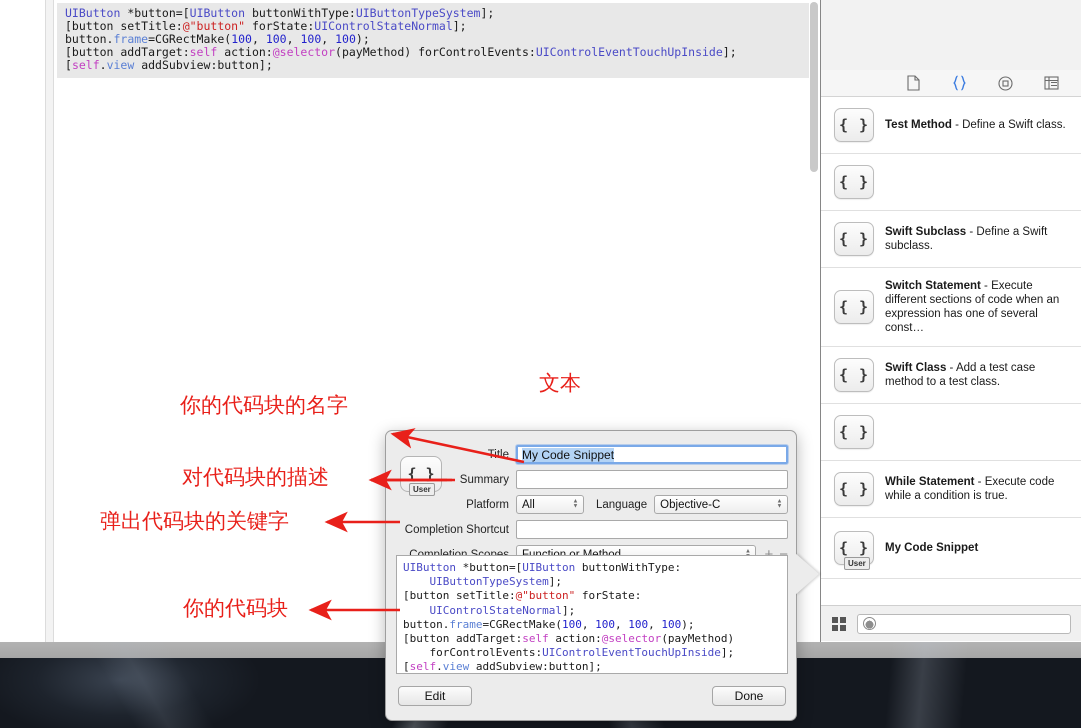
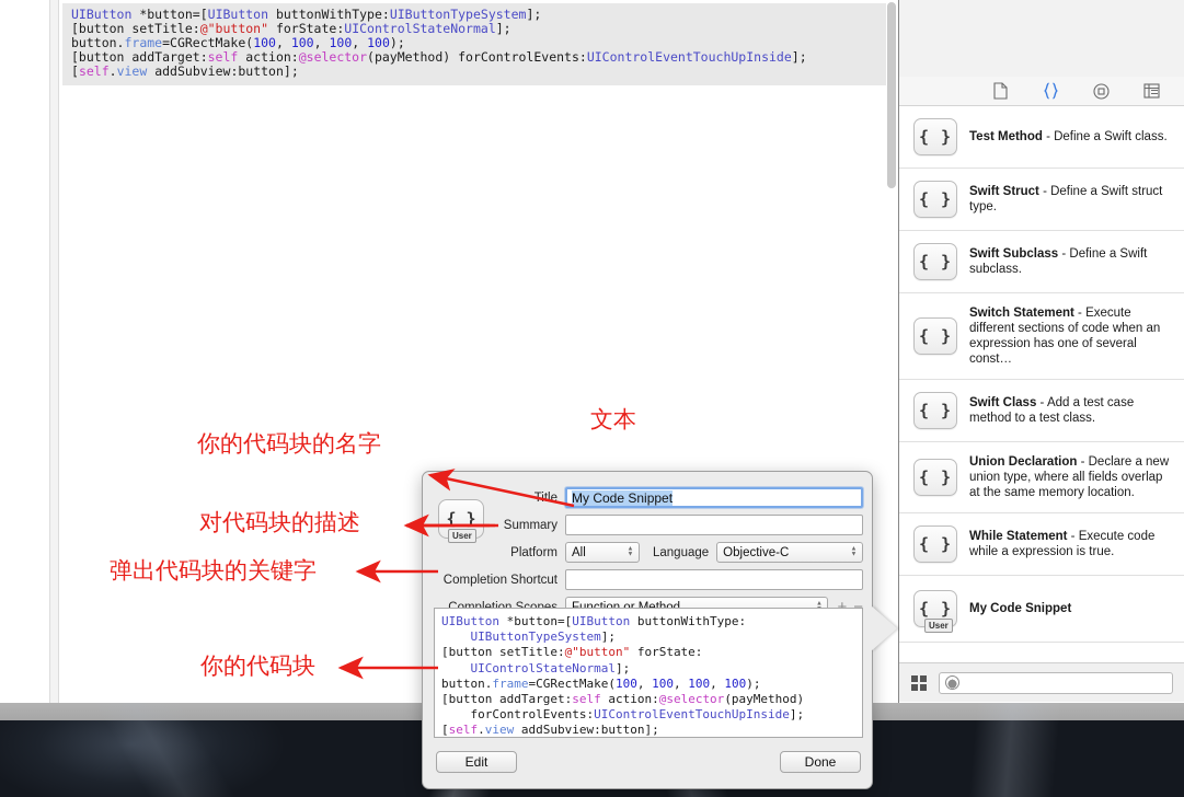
  UIButton *button=[UIButton buttonWithType:UIButtonTypeSystem];
  [button setTitle:@"button" forState:UIControlStateNormal];
  button.frame=CGRectMake(100, 100, 100, 100);
  [button addTarget:self action:@selector(payMethod) forControlEvents:UIControlEventTouchUpInside];
  [self.view addSubview:button];
  { }
  Test Method - Define a Swift class.
  { }
+ Swift Struct - Define a Swift struct type.
  { }
  Swift Subclass - Define a Swift subclass.
  { }
  Switch Statement - Execute different sections of code when an expression has one of several const…
  { }
  Swift Class - Add a test case method to a test class.
  { }
+ Union Declaration - Declare a new union type, where all fields overlap at the same memory location.
  { }
- While Statement - Execute code while a condition is true.
+ While Statement - Execute code while a expression is true.
  { }
  User
  My Code Snippet
  { }
  User
  itle
  My Code Snippet
  Summary
  Platform
  All
  Language
  Objective-C
  Completion Shortcut
  UIButton *button=[UIButton buttonWithType:
  UIButtonTypeSystem];
  [button setTitle:@"button" forState:
  UIControlStateNormal];
  button.frame=CGRectMake(100, 100, 100, 100);
  [button addTarget:self action:@selector(payMethod)
  forControlEvents:UIControlEventTouchUpInside];
  [self.view addSubview:button];
  Edit
  Done
  文本
  你的代码块的名字
  对代码块的描述
  弹出代码块的关键字
  你的代码块
